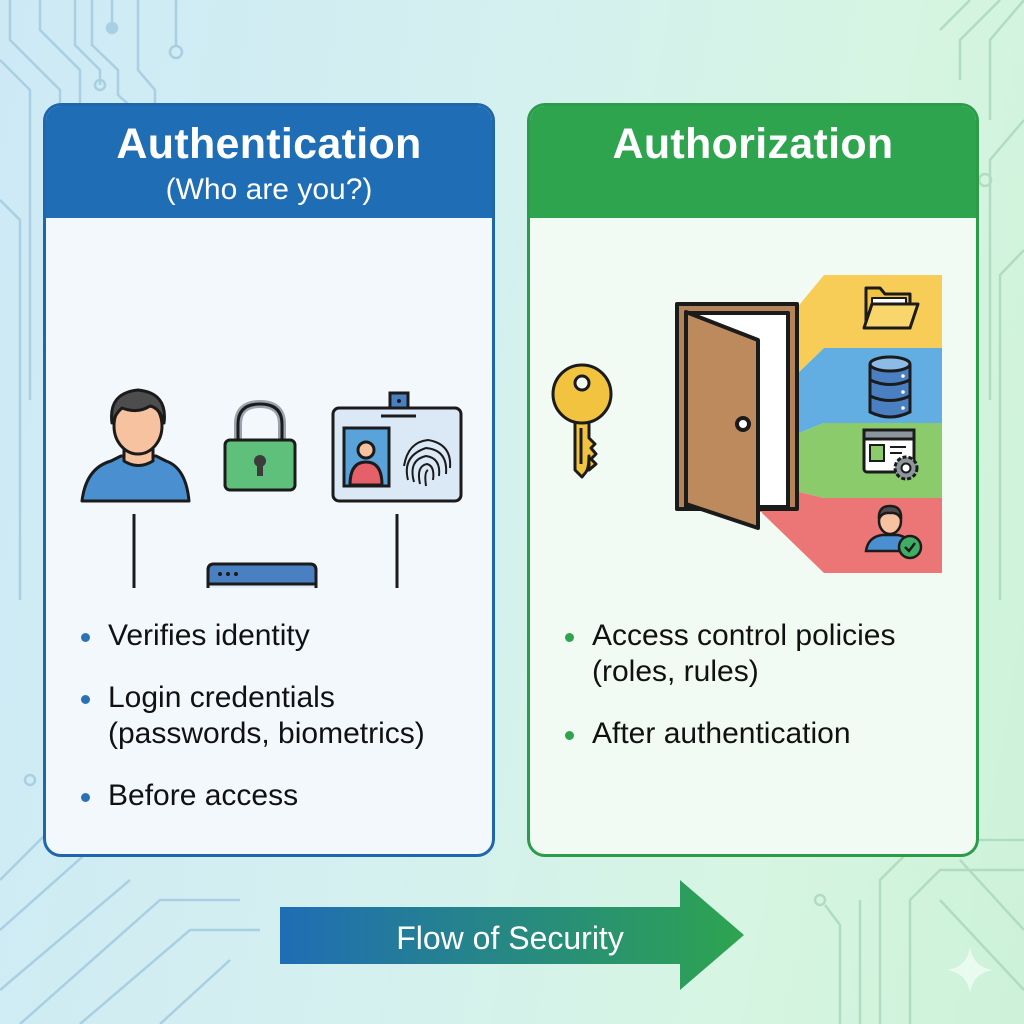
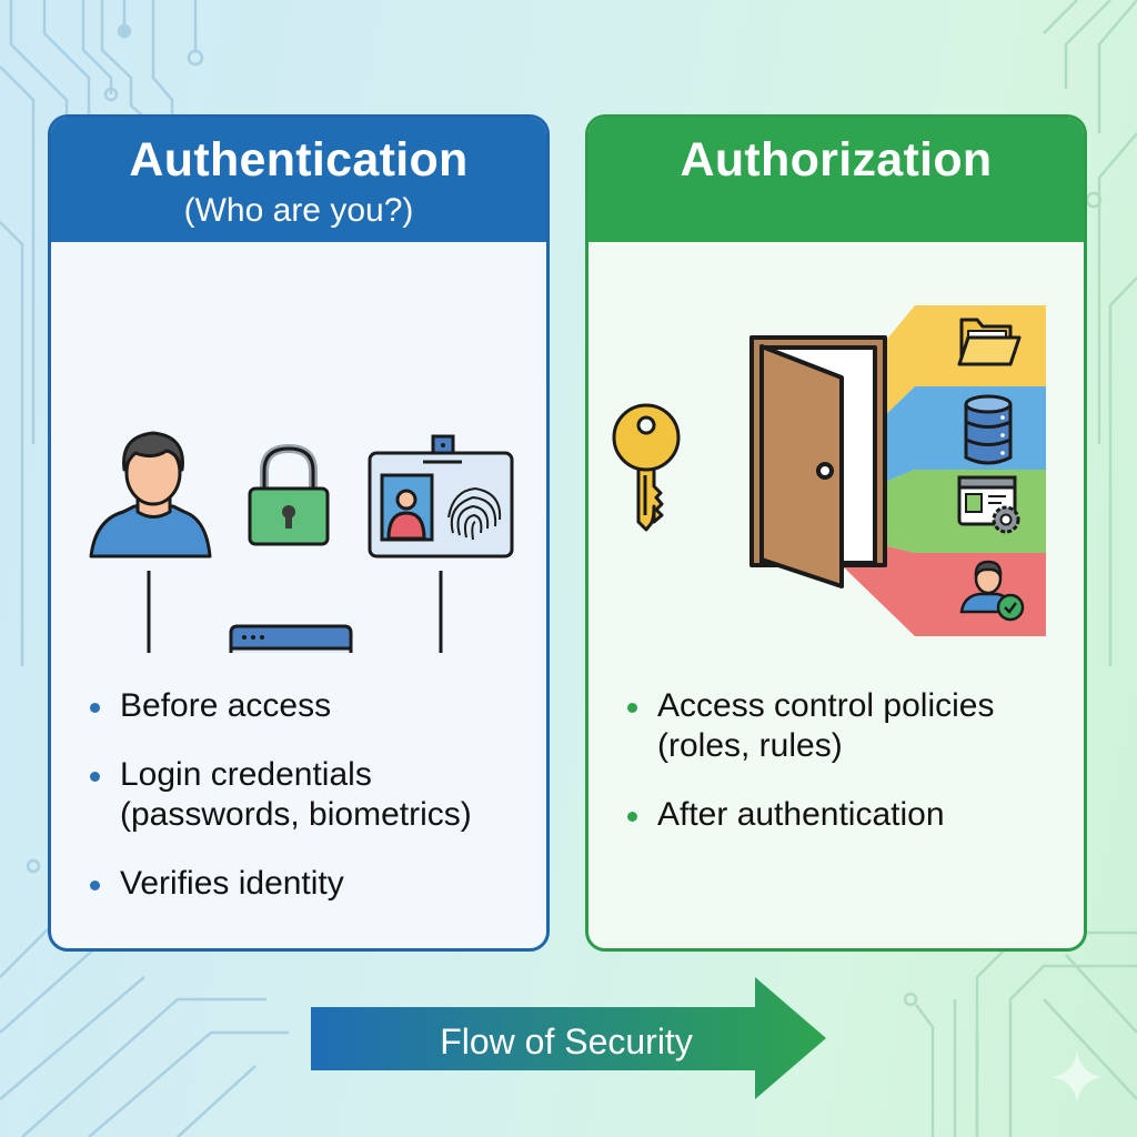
  Authentication
  (Who are you?)
- Verifies identity
+ Before access
  Login credentials
  (passwords, biometrics)
- Before access
+ Verifies identity
  Authorization
  Access control policies
  (roles, rules)
  After authentication
  Flow of Security
